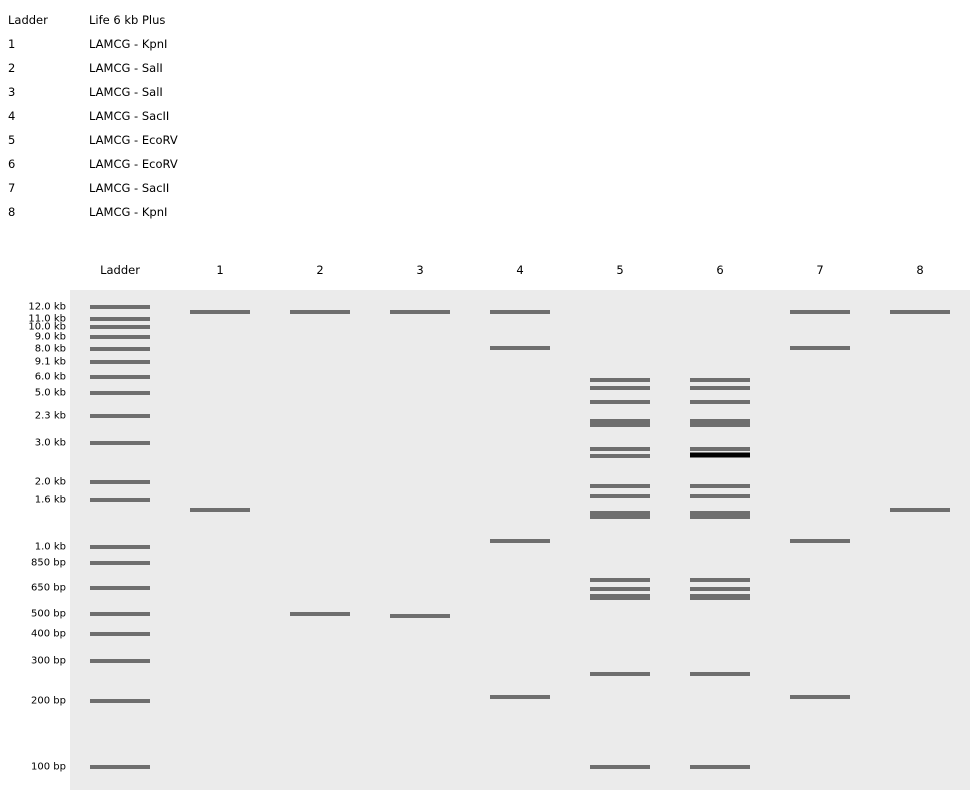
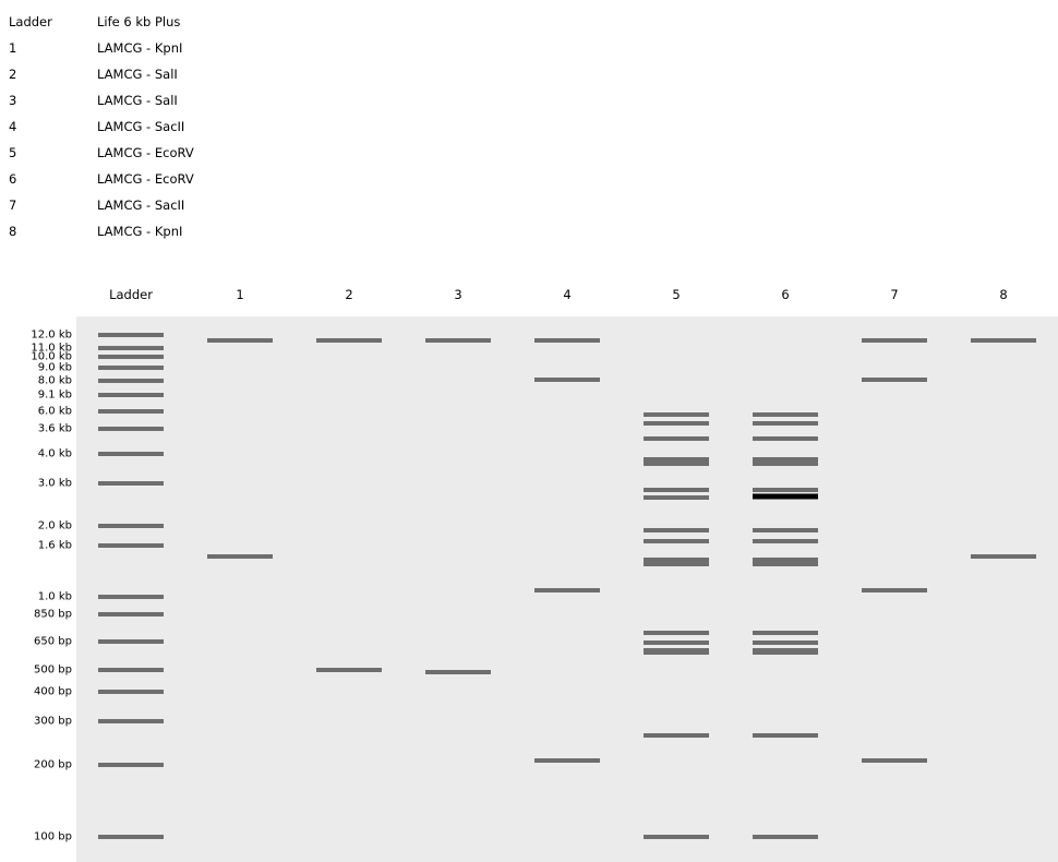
  Ladder
  Life 6 kb Plus
  1
  LAMCG - KpnI
  2
  LAMCG - SalI
  3
  LAMCG - SalI
  4
  LAMCG - SacII
  5
  LAMCG - EcoRV
  6
  LAMCG - EcoRV
  7
  LAMCG - SacII
  8
  LAMCG - KpnI
  Ladder
  1
  2
  3
  4
  5
  6
  7
  8
  12.0 kb
  11.0 kb
  10.0 kb
  9.0 kb
  8.0 kb
  9.1 kb
  6.0 kb
- 5.0 kb
+ 3.6 kb
- 2.3 kb
+ 4.0 kb
  3.0 kb
  2.0 kb
  1.6 kb
  1.0 kb
  850 bp
  650 bp
  500 bp
  400 bp
  300 bp
  200 bp
  100 bp
